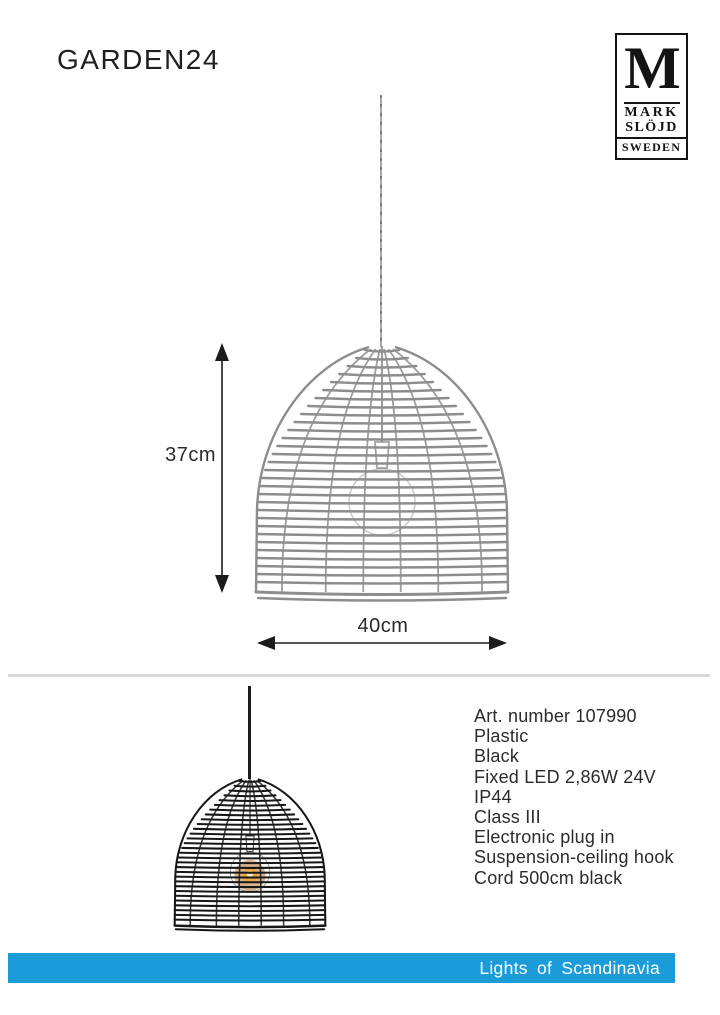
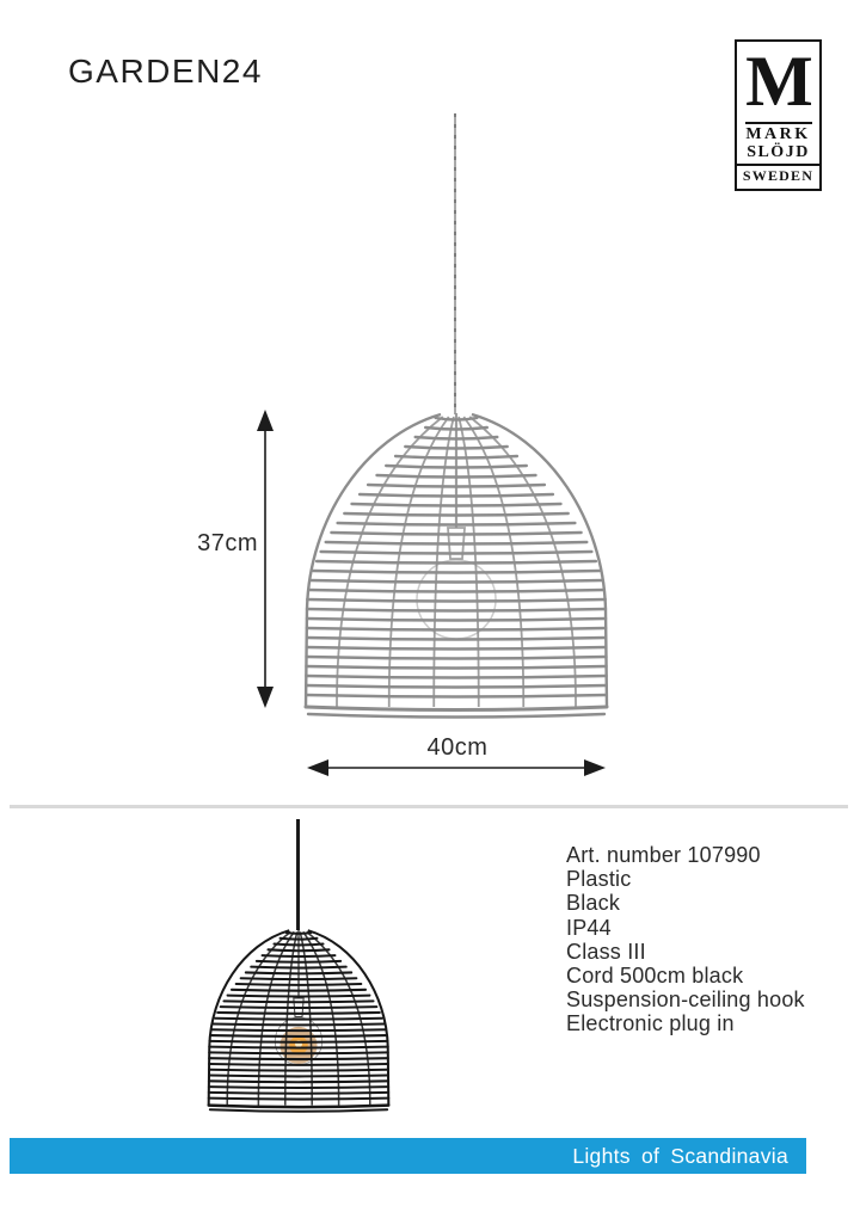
  GARDEN24
  M
  MARK
  SLÖJD
  SWEDEN
  37cm
  40cm
  Art. number 107990
  Plastic
  Black
- Fixed LED 2,86W 24V
  IP44
  Class III
- Electronic plug in
+ Cord 500cm black
  Suspension-ceiling hook
- Cord 500cm black
+ Electronic plug in
  Lights of Scandinavia
